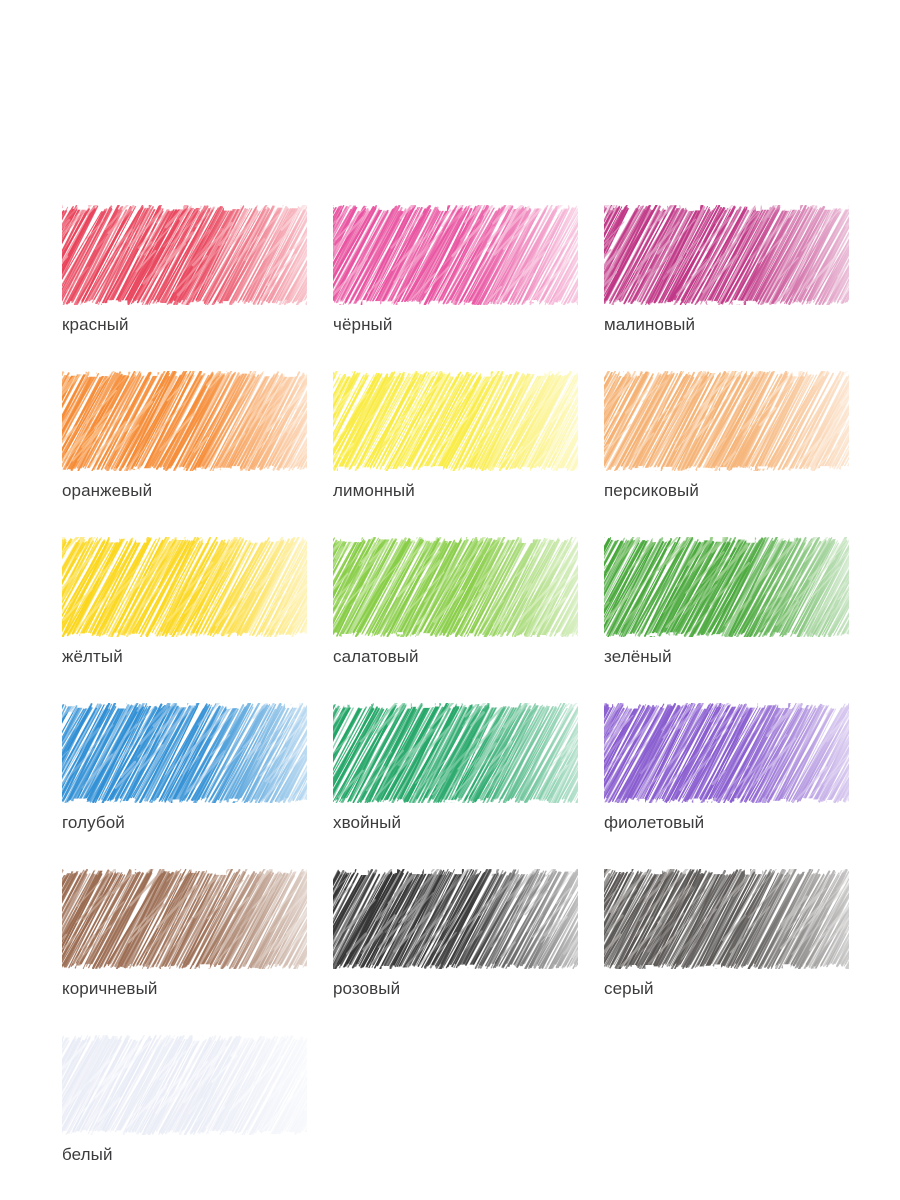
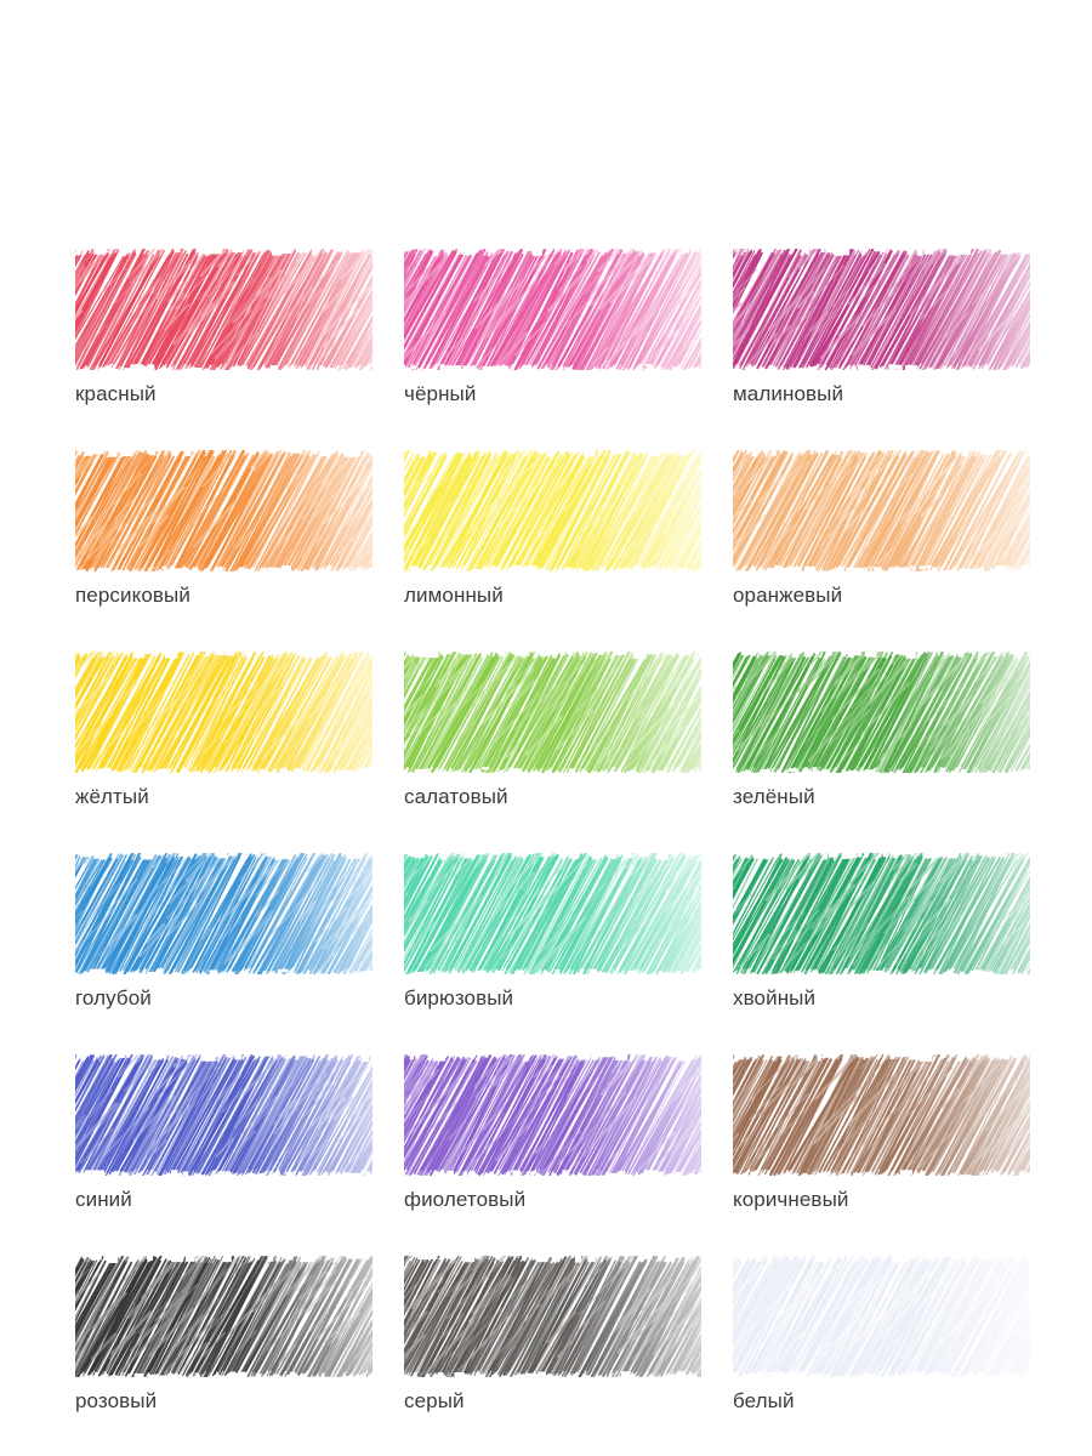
  красный
  чёрный
  малиновый
- оранжевый
+ персиковый
  лимонный
- персиковый
+ оранжевый
  жёлтый
  салатовый
  зелёный
  голубой
+ бирюзовый
  хвойный
+ синий
  фиолетовый
  коричневый
  розовый
  серый
  белый
